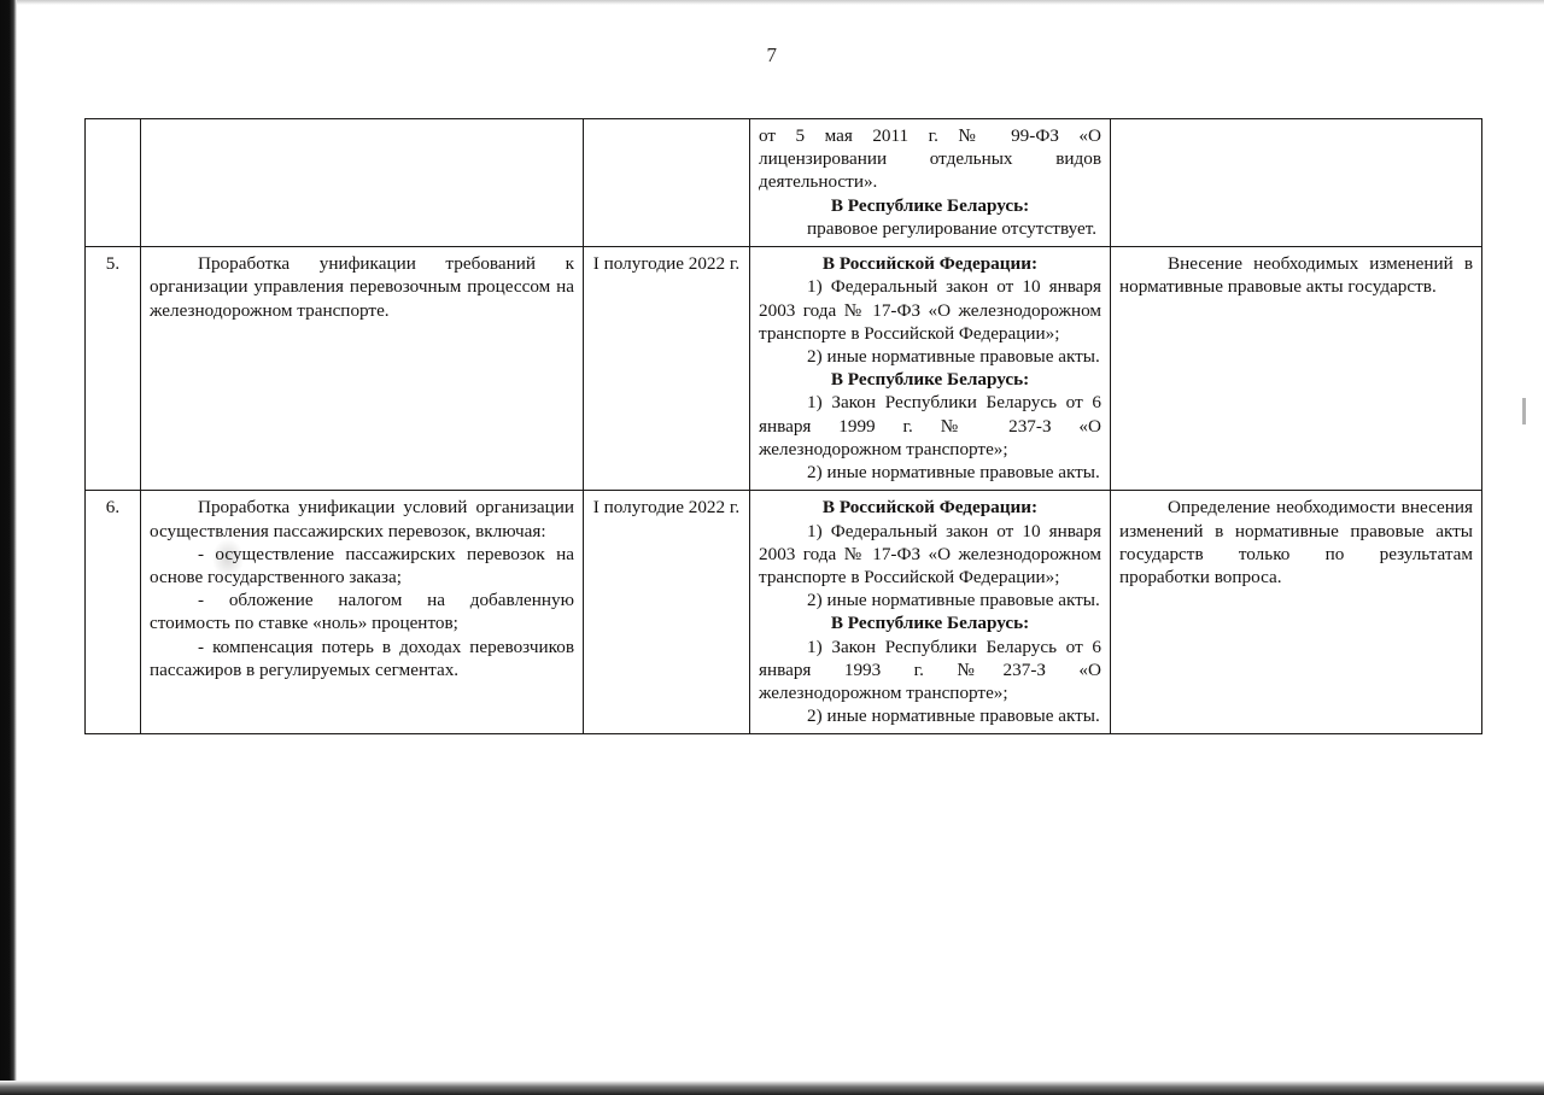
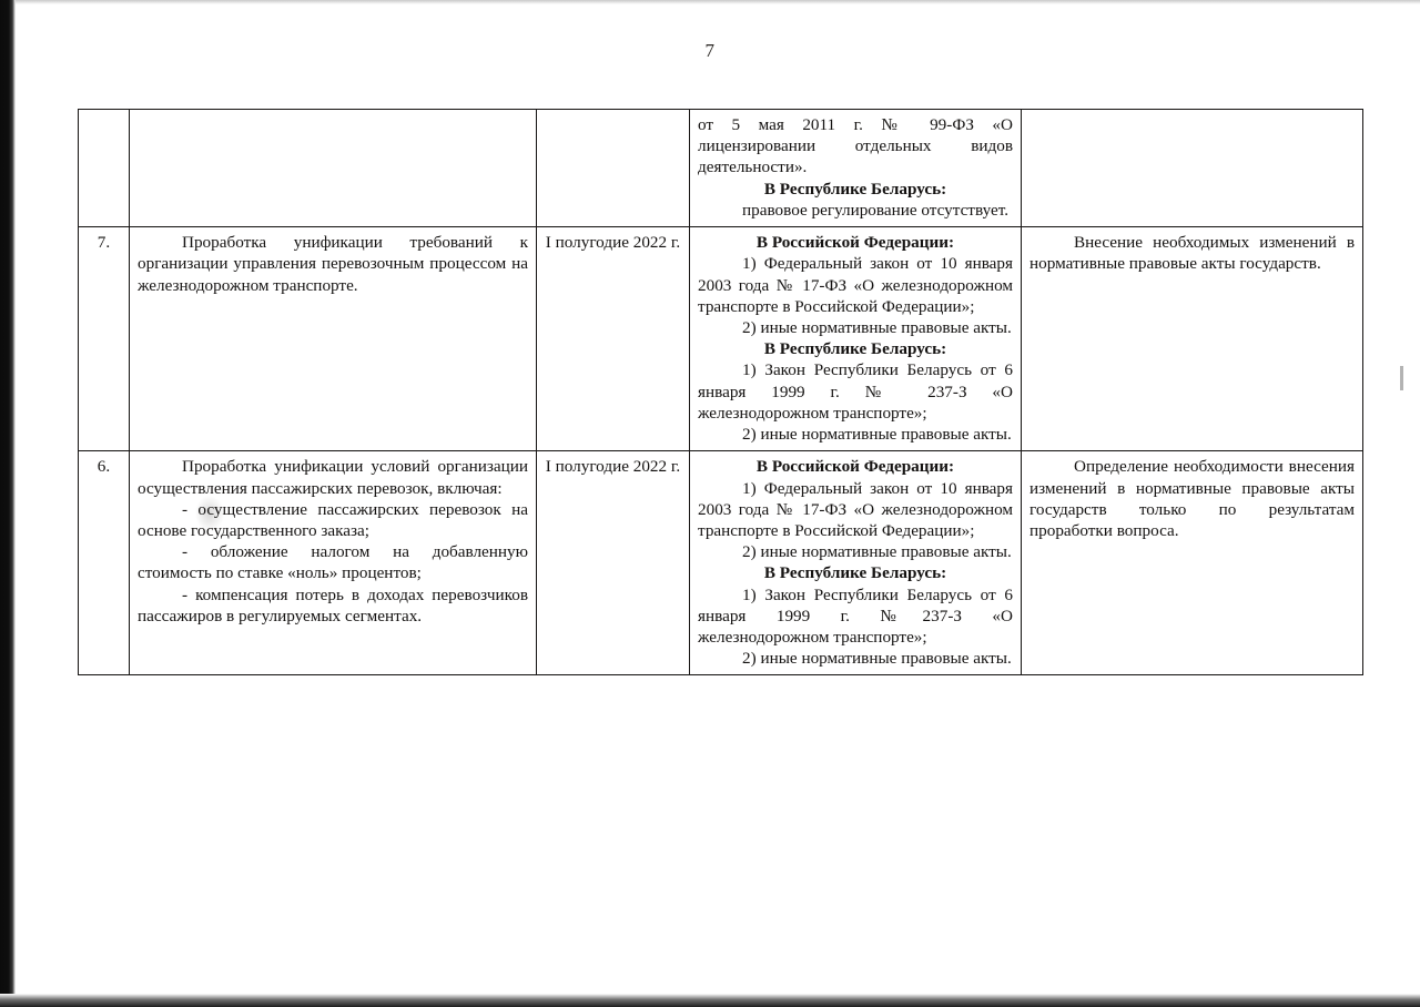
  7
  			от 5 мая 2011 г. № 99-ФЗ «О лицензировании отдельных видов деятельности». В Республике Беларусь: правовое регулирование отсутствует.
- 5.	Проработка унификации требований к организации управления перевозочным процессом на железнодорожном транспорте.	I полугодие 2022 г.	В Российской Федерации: 1) Федеральный закон от 10 января 2003 года № 17-ФЗ «О железнодорожном транспорте в Российской Федерации»; 2) иные нормативные правовые акты. В Республике Беларусь: 1) Закон Республики Беларусь от 6 января 1999 г. № 237-З «О железнодорожном транспорте»; 2) иные нормативные правовые акты.	Внесение необходимых изменений в нормативные правовые акты государств.
+ 7.	Проработка унификации требований к организации управления перевозочным процессом на железнодорожном транспорте.	I полугодие 2022 г.	В Российской Федерации: 1) Федеральный закон от 10 января 2003 года № 17-ФЗ «О железнодорожном транспорте в Российской Федерации»; 2) иные нормативные правовые акты. В Республике Беларусь: 1) Закон Республики Беларусь от 6 января 1999 г. № 237-З «О железнодорожном транспорте»; 2) иные нормативные правовые акты.	Внесение необходимых изменений в нормативные правовые акты государств.
- 6.	Проработка унификации условий организации осуществления пассажирских перевозок, включая: - осуществление пассажирских перевозок на основе государственного заказа; - обложение налогом на добавленную стоимость по ставке «ноль» процентов; - компенсация потерь в доходах перевозчиков пассажиров в регулируемых сегментах.	I полугодие 2022 г.	В Российской Федерации: 1) Федеральный закон от 10 января 2003 года № 17-ФЗ «О железнодорожном транспорте в Российской Федерации»; 2) иные нормативные правовые акты. В Республике Беларусь: 1) Закон Республики Беларусь от 6 января 1993 г. №237-З «О железнодорожном транспорте»; 2) иные нормативные правовые акты.	Определение необходимости внесения изменений в нормативные правовые акты государств только по результатам проработки вопроса.
+ 6.	Проработка унификации условий организации осуществления пассажирских перевозок, включая: - осуществление пассажирских перевозок на основе государственного заказа; - обложение налогом на добавленную стоимость по ставке «ноль» процентов; - компенсация потерь в доходах перевозчиков пассажиров в регулируемых сегментах.	I полугодие 2022 г.	В Российской Федерации: 1) Федеральный закон от 10 января 2003 года № 17-ФЗ «О железнодорожном транспорте в Российской Федерации»; 2) иные нормативные правовые акты. В Республике Беларусь: 1) Закон Республики Беларусь от 6 января 1999 г. №237-З «О железнодорожном транспорте»; 2) иные нормативные правовые акты.	Определение необходимости внесения изменений в нормативные правовые акты государств только по результатам проработки вопроса.
